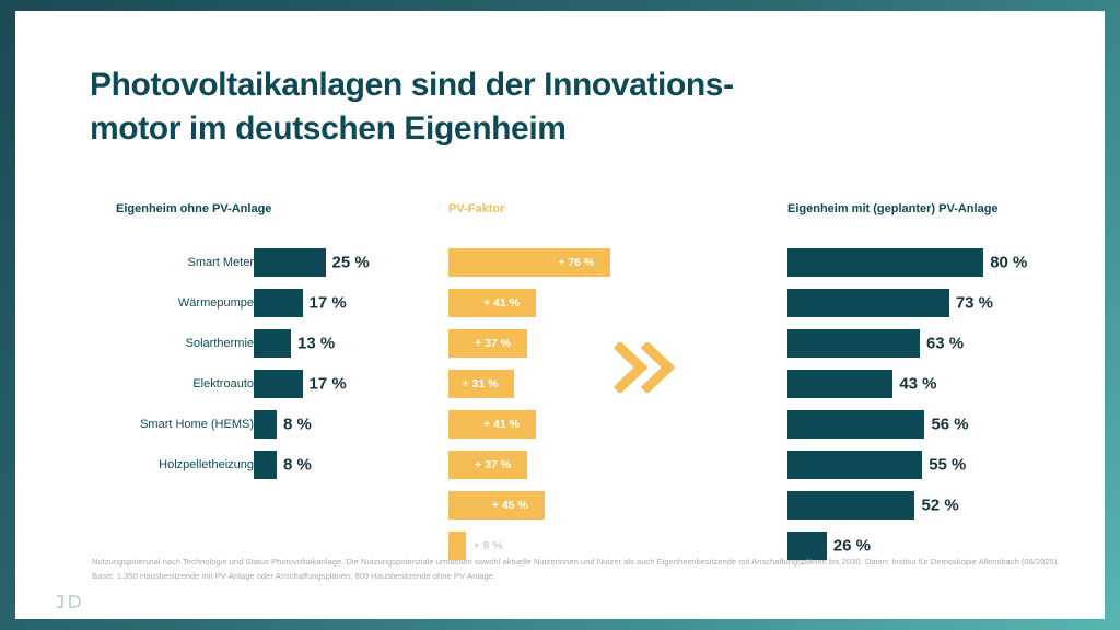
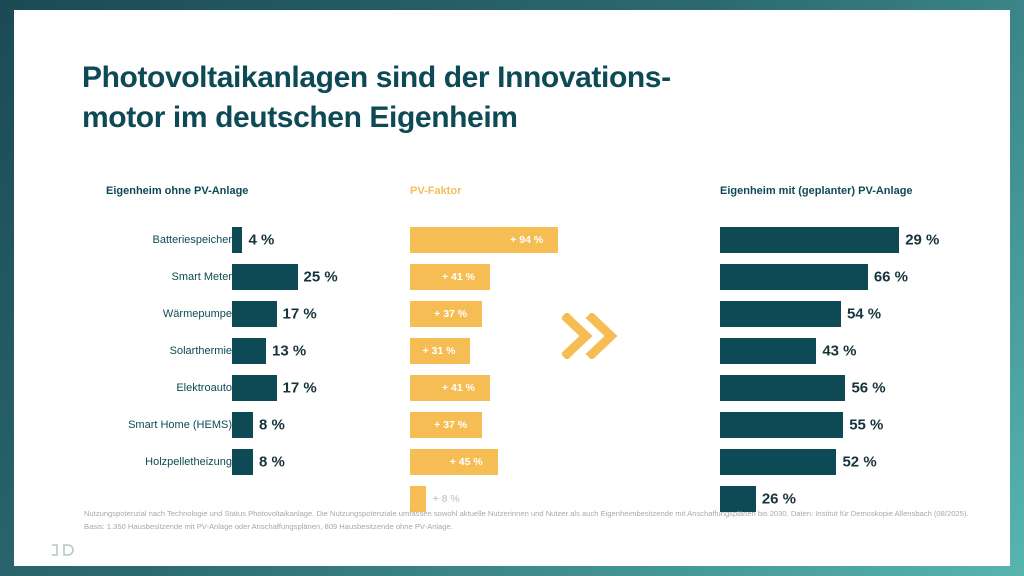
  Photovoltaikanlagen sind der Innovations-
  motor im deutschen Eigenheim
  Eigenheim ohne PV-Anlage
+ Batteriespeicher
+ 4 %
  Smart Meter
  25 %
  Wärmepumpe
  17 %
  Solarthermie
  13 %
  Elektroauto
  17 %
  Smart Home (HEMS)
  8 %
  Holzpelletheizung
  8 %
  PV-Faktor
- + 76 %
+ + 94 %
  + 41 %
  + 37 %
  + 31 %
  + 41 %
  + 37 %
  + 45 %
  + 8 %
  Eigenheim mit (geplanter) PV-Anlage
- 80 %
+ 29 %
- 73 %
+ 66 %
- 63 %
+ 54 %
  43 %
  56 %
  55 %
  52 %
  26 %
  Nutzungspotenzial nach Technologie und Status Photovoltaikanlage. Die Nutzungspotenziale umfassen sowohl aktuelle Nutzerinnen und Nutzer als auch Eigenheimbesitzende mit Anschaffungsplänen bis 2030. Daten: Institut für Demoskopie Allensbach (08/2025). Basis: 1.350 Hausbesitzende mit PV-Anlage oder Anschaffungsplänen, 809 Hausbesitzende ohne PV-Anlage.
